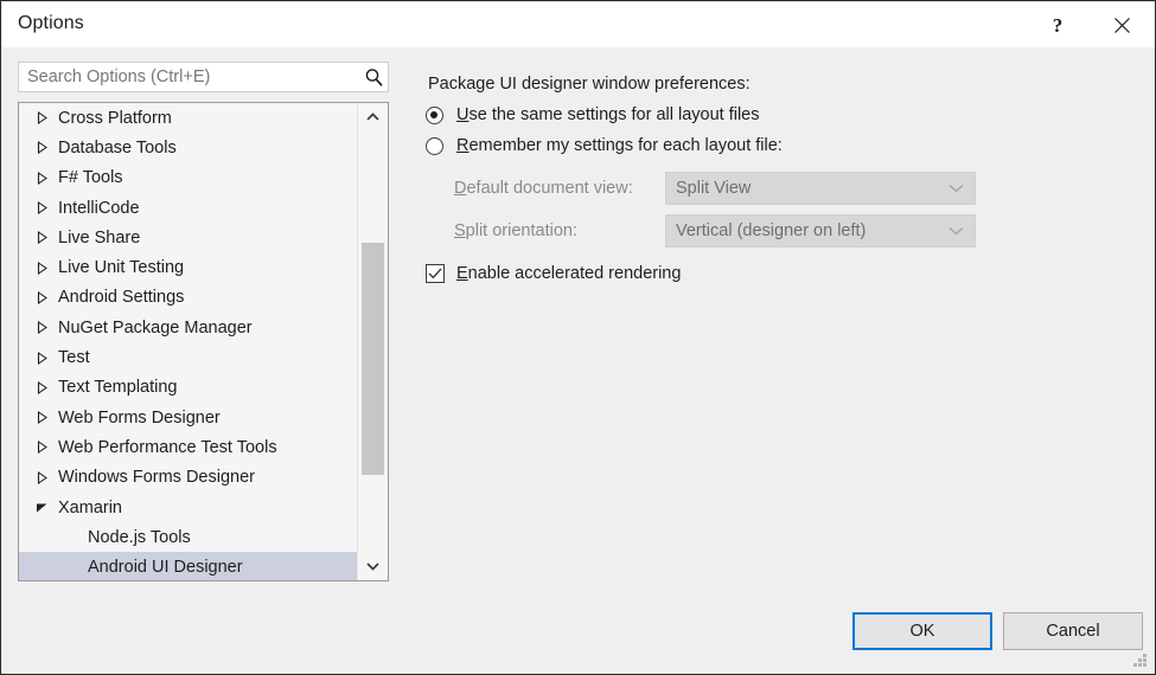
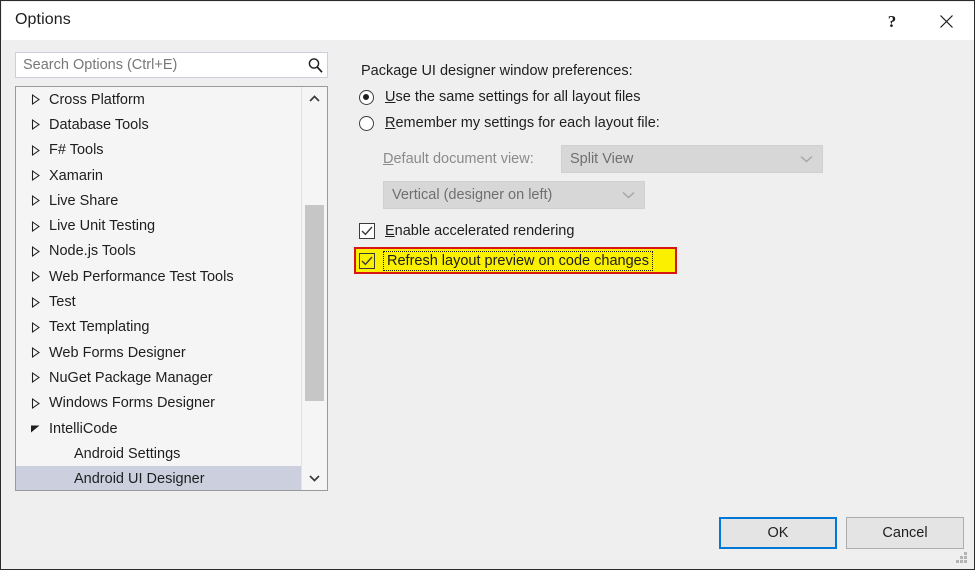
  Options
  ?
  Search Options (Ctrl+E)
  Cross Platform
  Database Tools
  F# Tools
- IntelliCode
+ Xamarin
  Live Share
  Live Unit Testing
- Android Settings
+ Node.js Tools
- NuGet Package Manager
+ Web Performance Test Tools
  Test
  Text Templating
  Web Forms Designer
- Web Performance Test Tools
+ NuGet Package Manager
  Windows Forms Designer
- Xamarin
+ IntelliCode
- Node.js Tools
+ Android Settings
  Android UI Designer
  Package UI designer window preferences:
  Use the same settings for all layout files
  Remember my settings for each layout file:
  Default document view:
  Split View
- Split orientation:
  Vertical (designer on left)
  Enable accelerated rendering
+ Refresh layout preview on code changes
  OK
  Cancel
